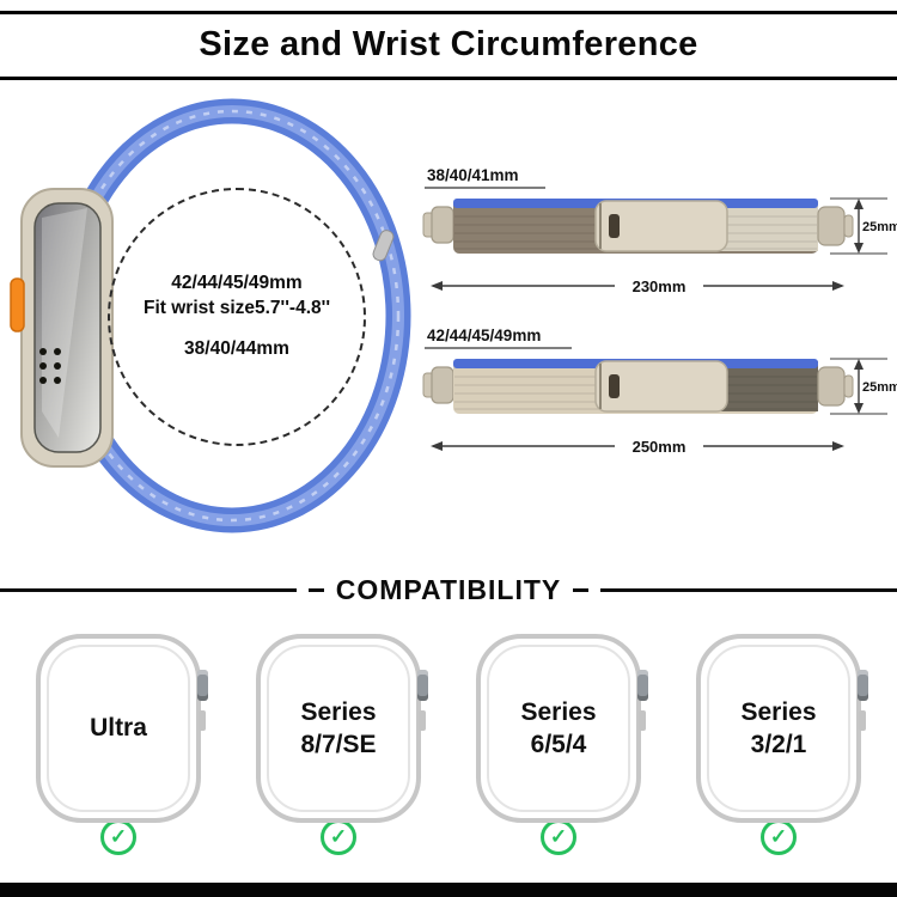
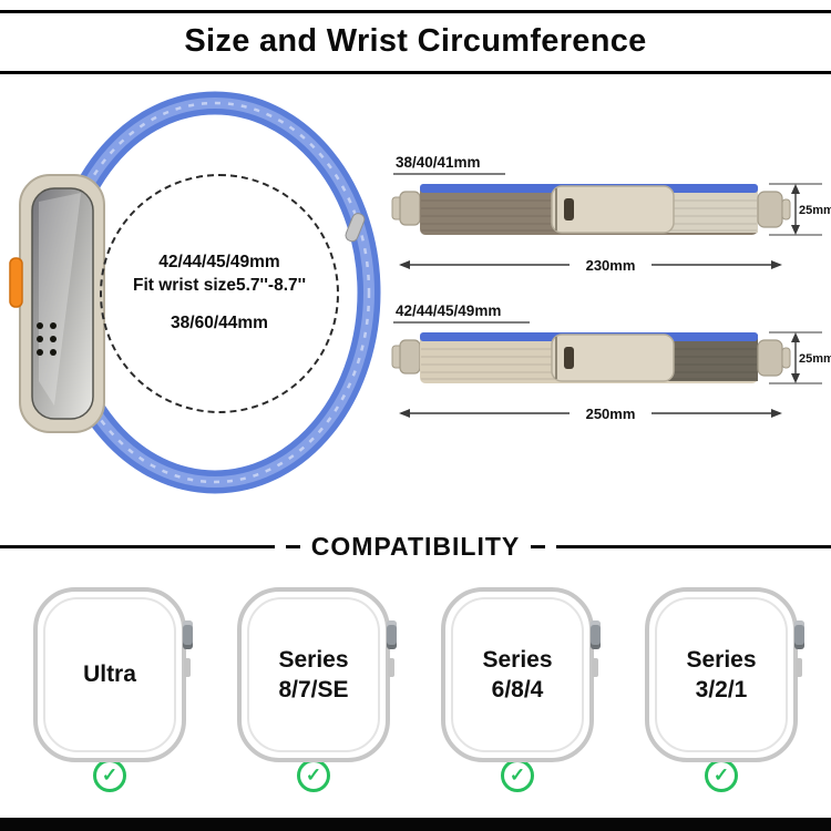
  Size and Wrist Circumference
  42/44/45/49mm
- Fit wrist size5.7''-4.8''
+ Fit wrist size5.7''-8.7''
- 38/40/44mm
+ 38/60/44mm
  38/40/41mm
  230mm
  25mm
  42/44/45/49mm
  250mm
  25mm
  COMPATIBILITY
  Ultra
  ✓
  Series
  8/7/SE
  ✓
  Series
- 6/5/4
+ 6/8/4
  ✓
  Series
  3/2/1
  ✓
